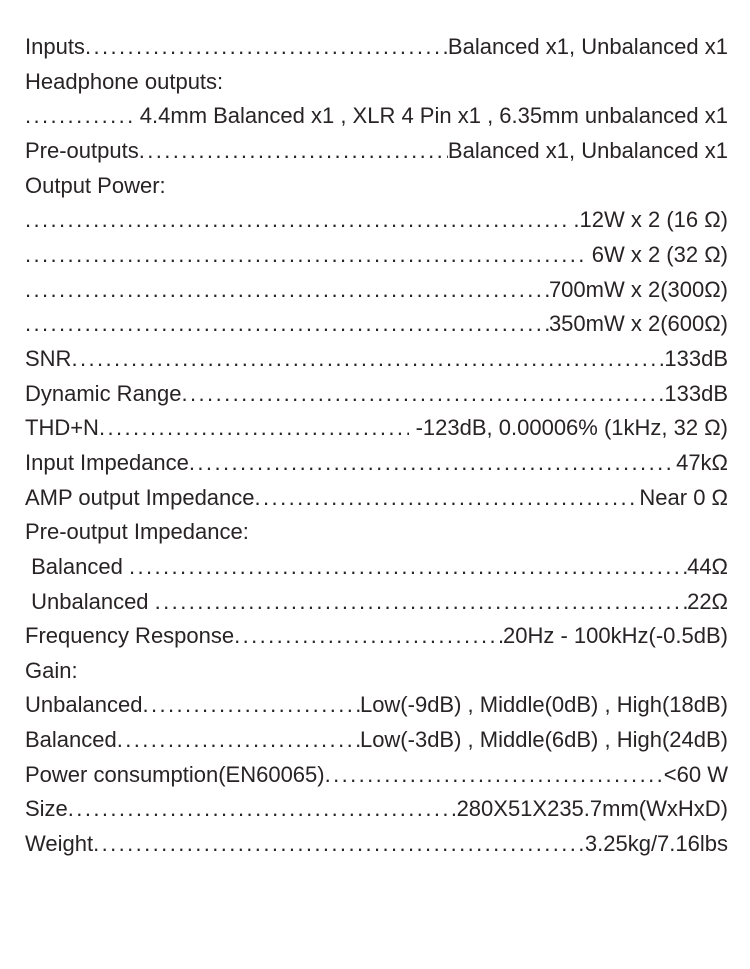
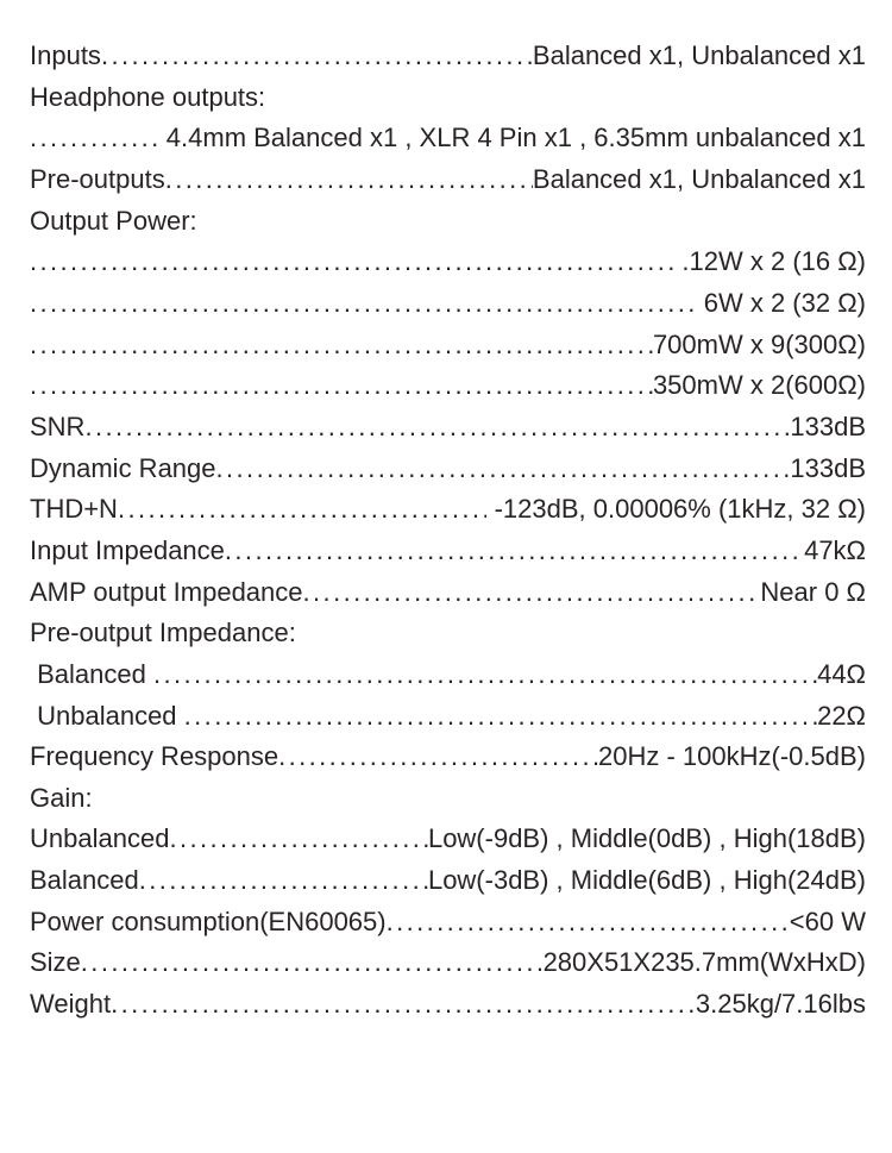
  Inputs
  Balanced x1, Unbalanced x1
  Headphone outputs:
  4.4mm Balanced x1 , XLR 4 Pin x1 , 6.35mm unbalanced x1
  Pre-outputs
  Balanced x1, Unbalanced x1
  Output Power:
  .12W x 2 (16 Ω)
  6W x 2 (32 Ω)
- 700mW x 2(300Ω)
+ 700mW x 9(300Ω)
  350mW x 2(600Ω)
  SNR
  133dB
  Dynamic Range
  133dB
  THD+N
  -123dB, 0.00006% (1kHz, 32 Ω)
  Input Impedance
  47kΩ
  AMP output Impedance
  Near 0 Ω
  Pre-output Impedance:
  Balanced
  44Ω
  Unbalanced
  22Ω
  Frequency Response
  20Hz - 100kHz(-0.5dB)
  Gain:
  Unbalanced
  Low(-9dB) , Middle(0dB) , High(18dB)
  Balanced
  Low(-3dB) , Middle(6dB) , High(24dB)
  Power consumption(EN60065)
  <60 W
  Size
  280X51X235.7mm(WxHxD)
  Weight
  3.25kg/7.16lbs
